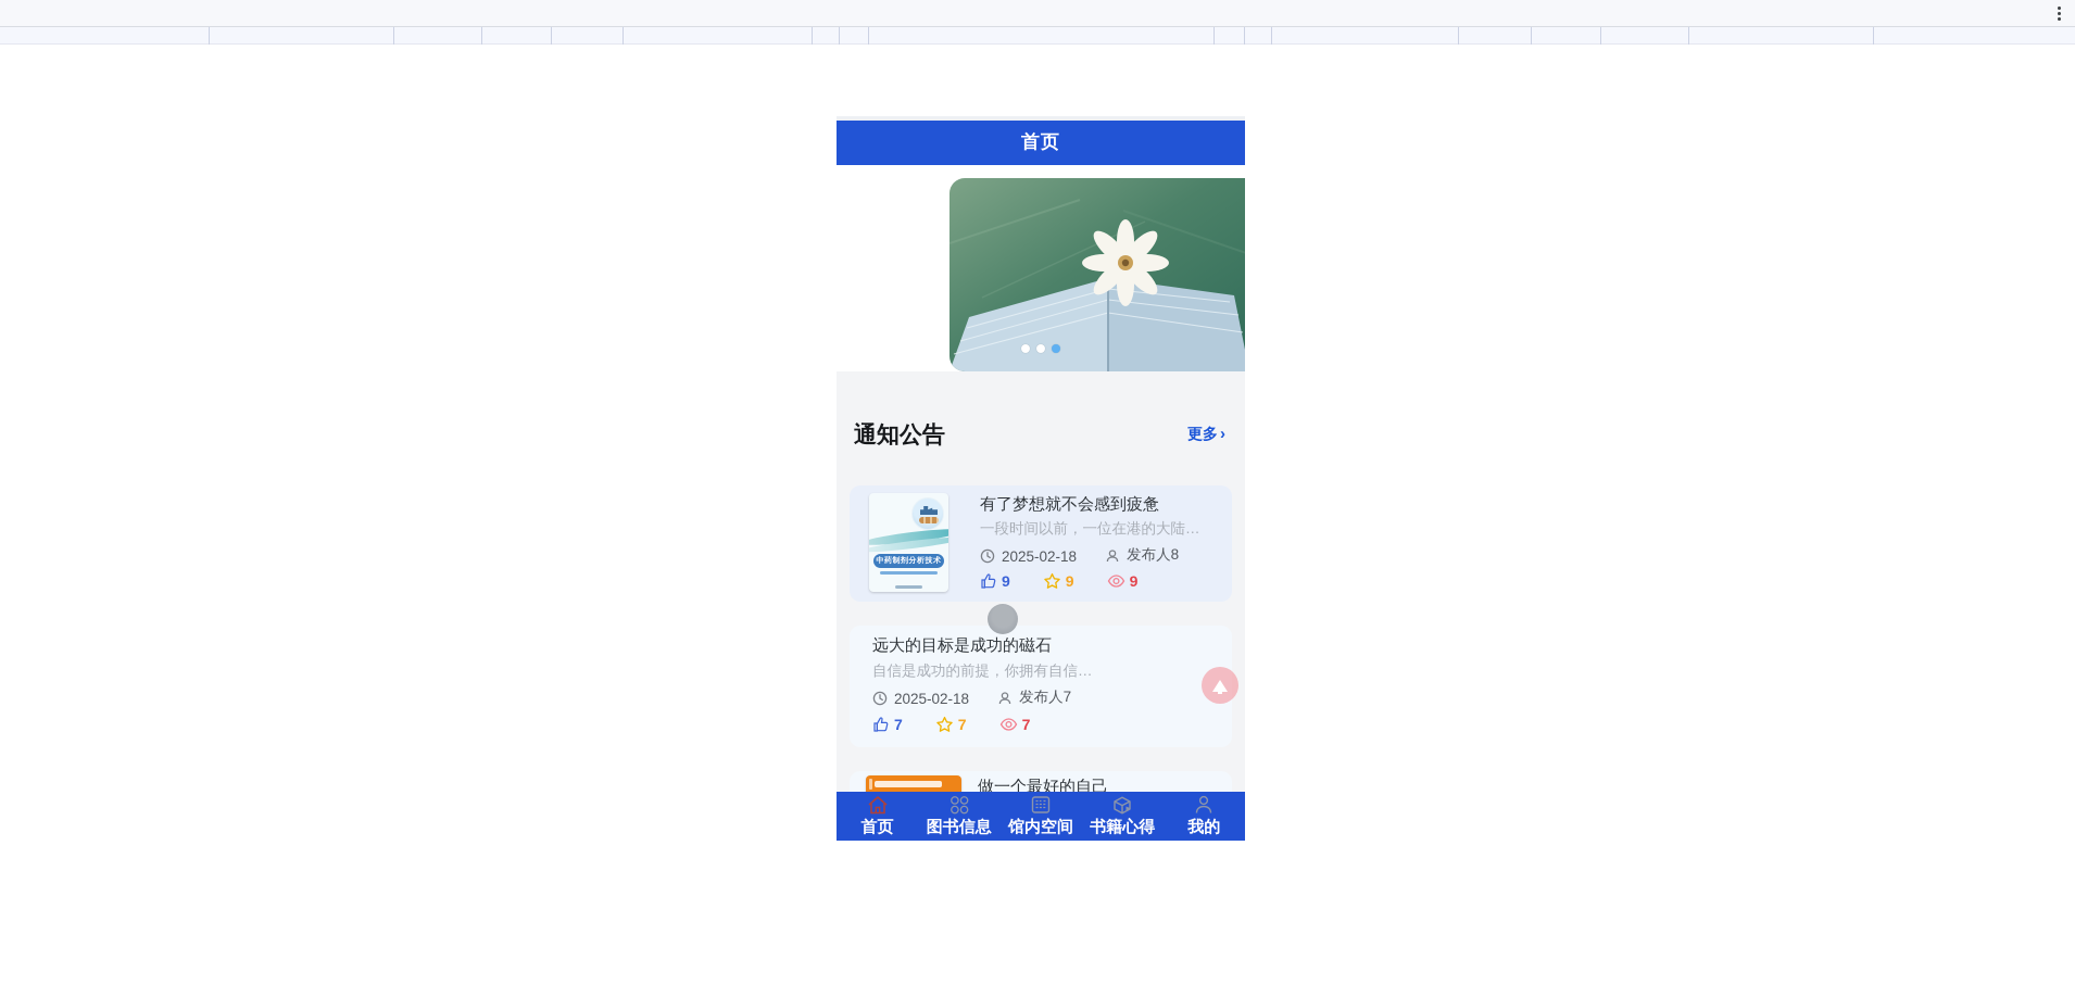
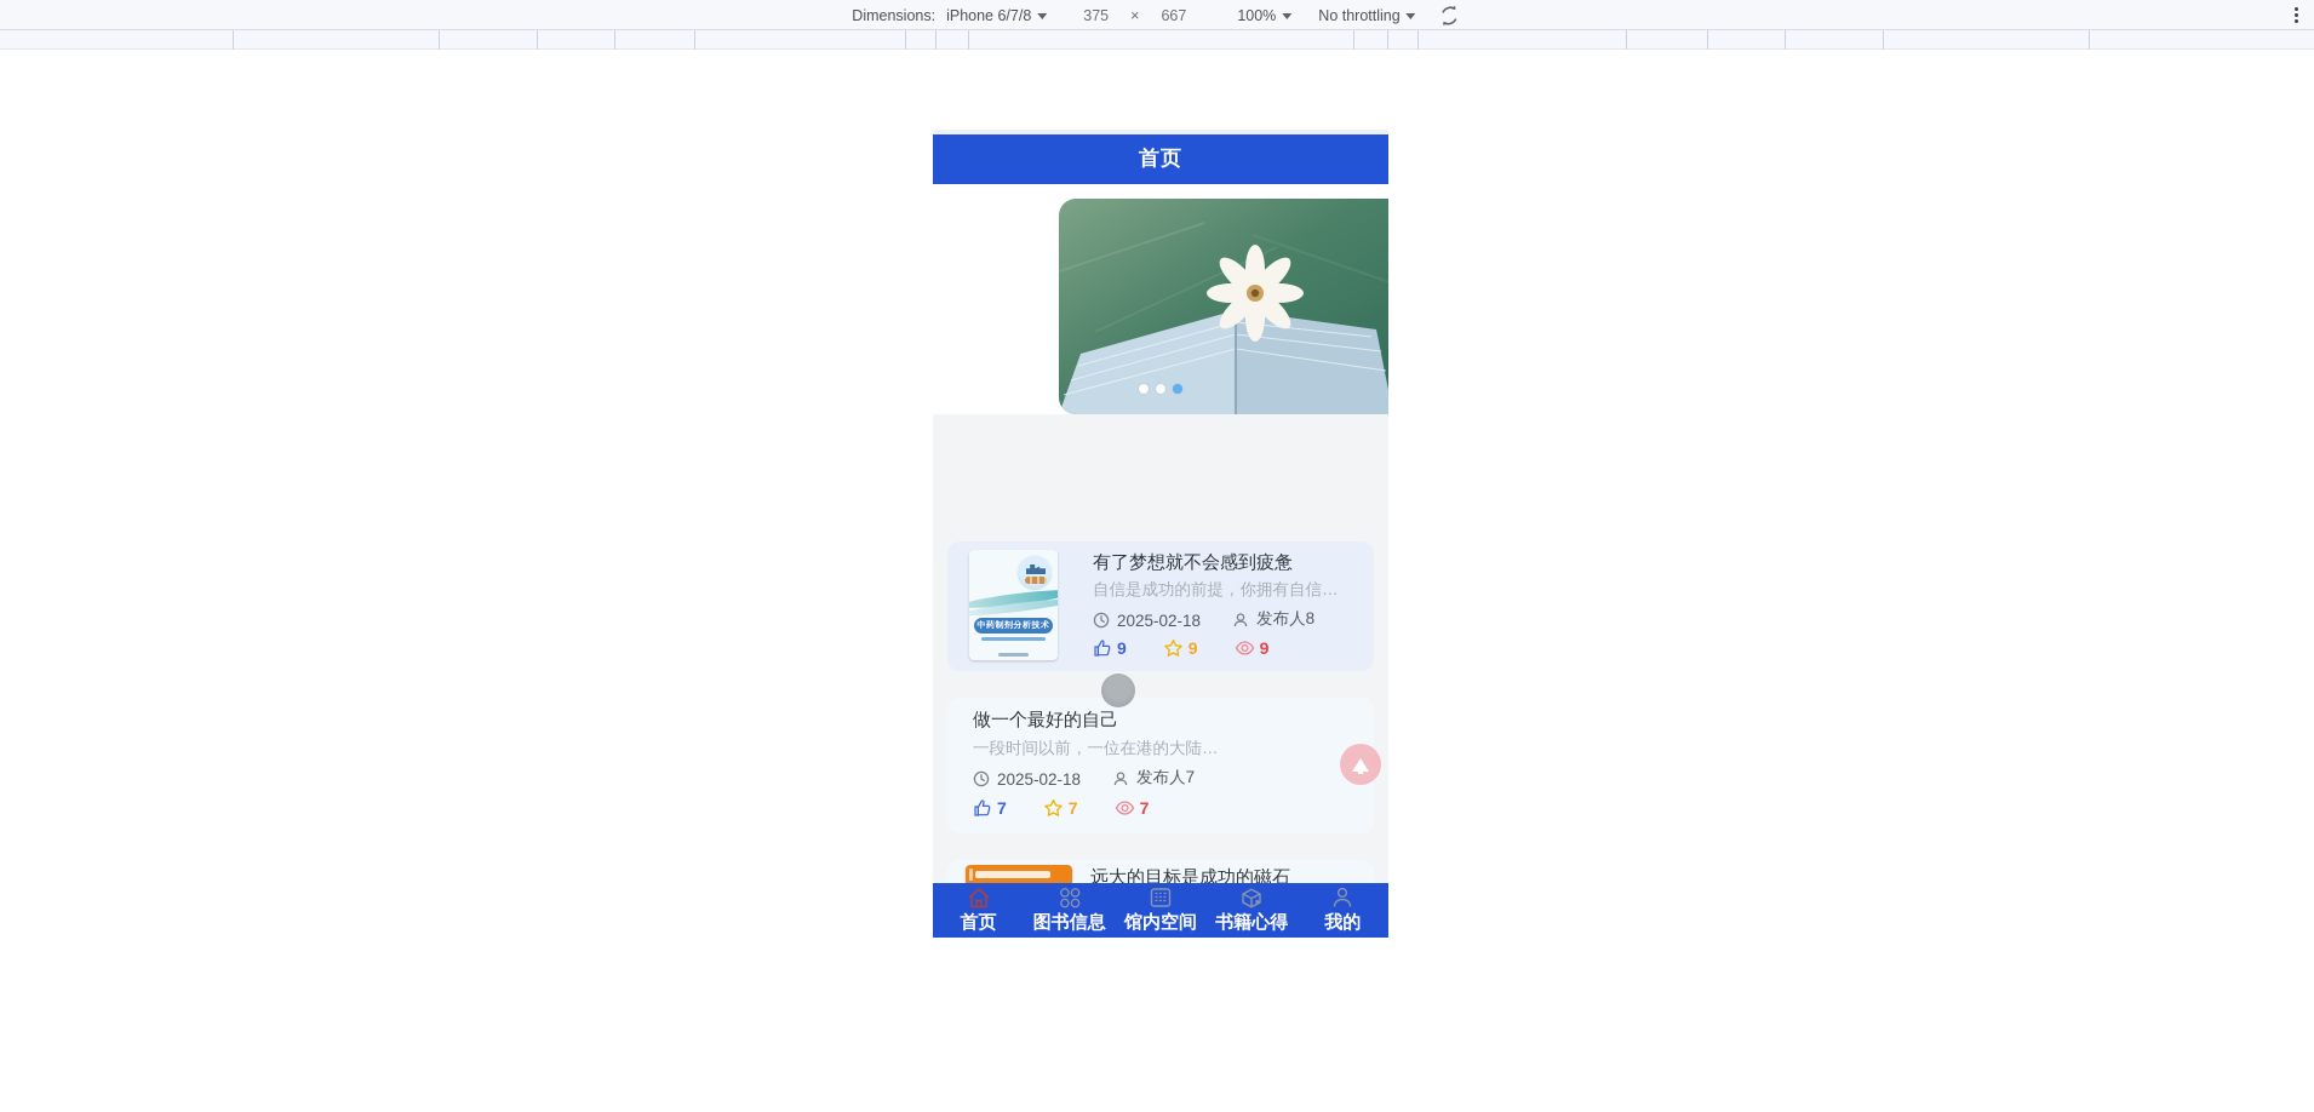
+ Dimensions:
+ iPhone 6/7/8
+ 375
+ ×
+ 667
+ 100%
+ No throttling
  首页
- 通知公告
- 更多
- ›
  有了梦想就不会感到疲惫
- 一段时间以前，一位在港的大陆…
+ 自信是成功的前提，你拥有自信…
  2025-02-18
  发布人8
  9
  9
  9
- 远大的目标是成功的磁石
+ 做一个最好的自己
- 自信是成功的前提，你拥有自信…
+ 一段时间以前，一位在港的大陆…
  2025-02-18
  发布人7
  7
  7
  7
- 做一个最好的自己
+ 远大的目标是成功的磁石
  首页
  图书信息
  馆内空间
  书籍心得
  我的
